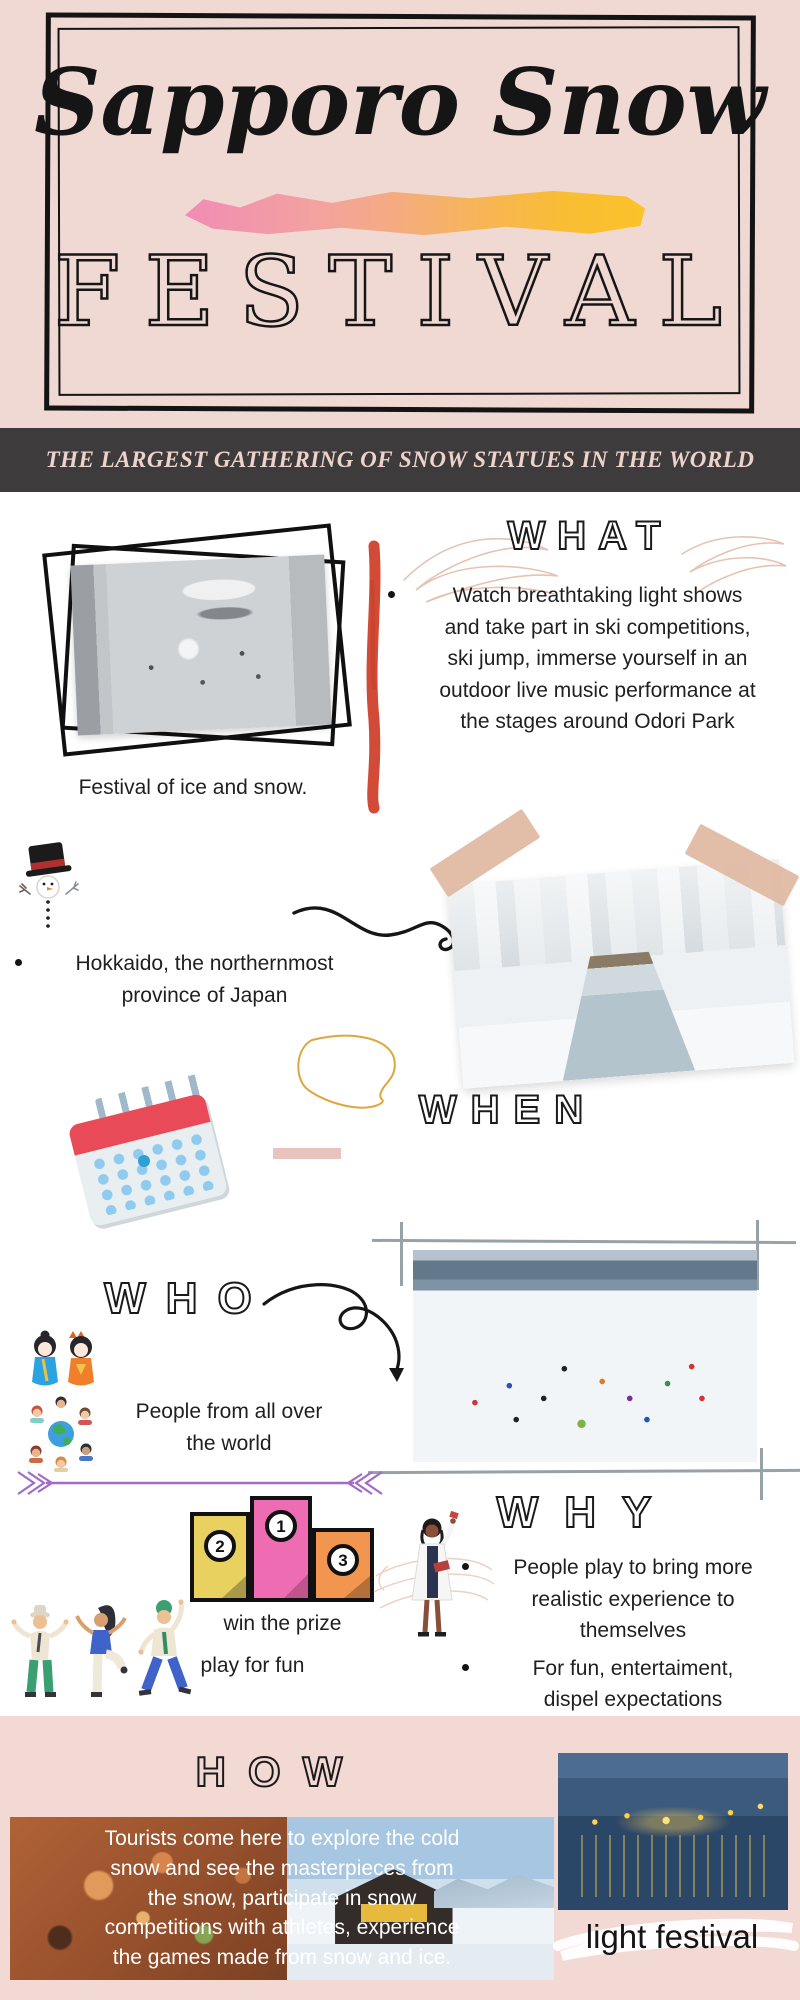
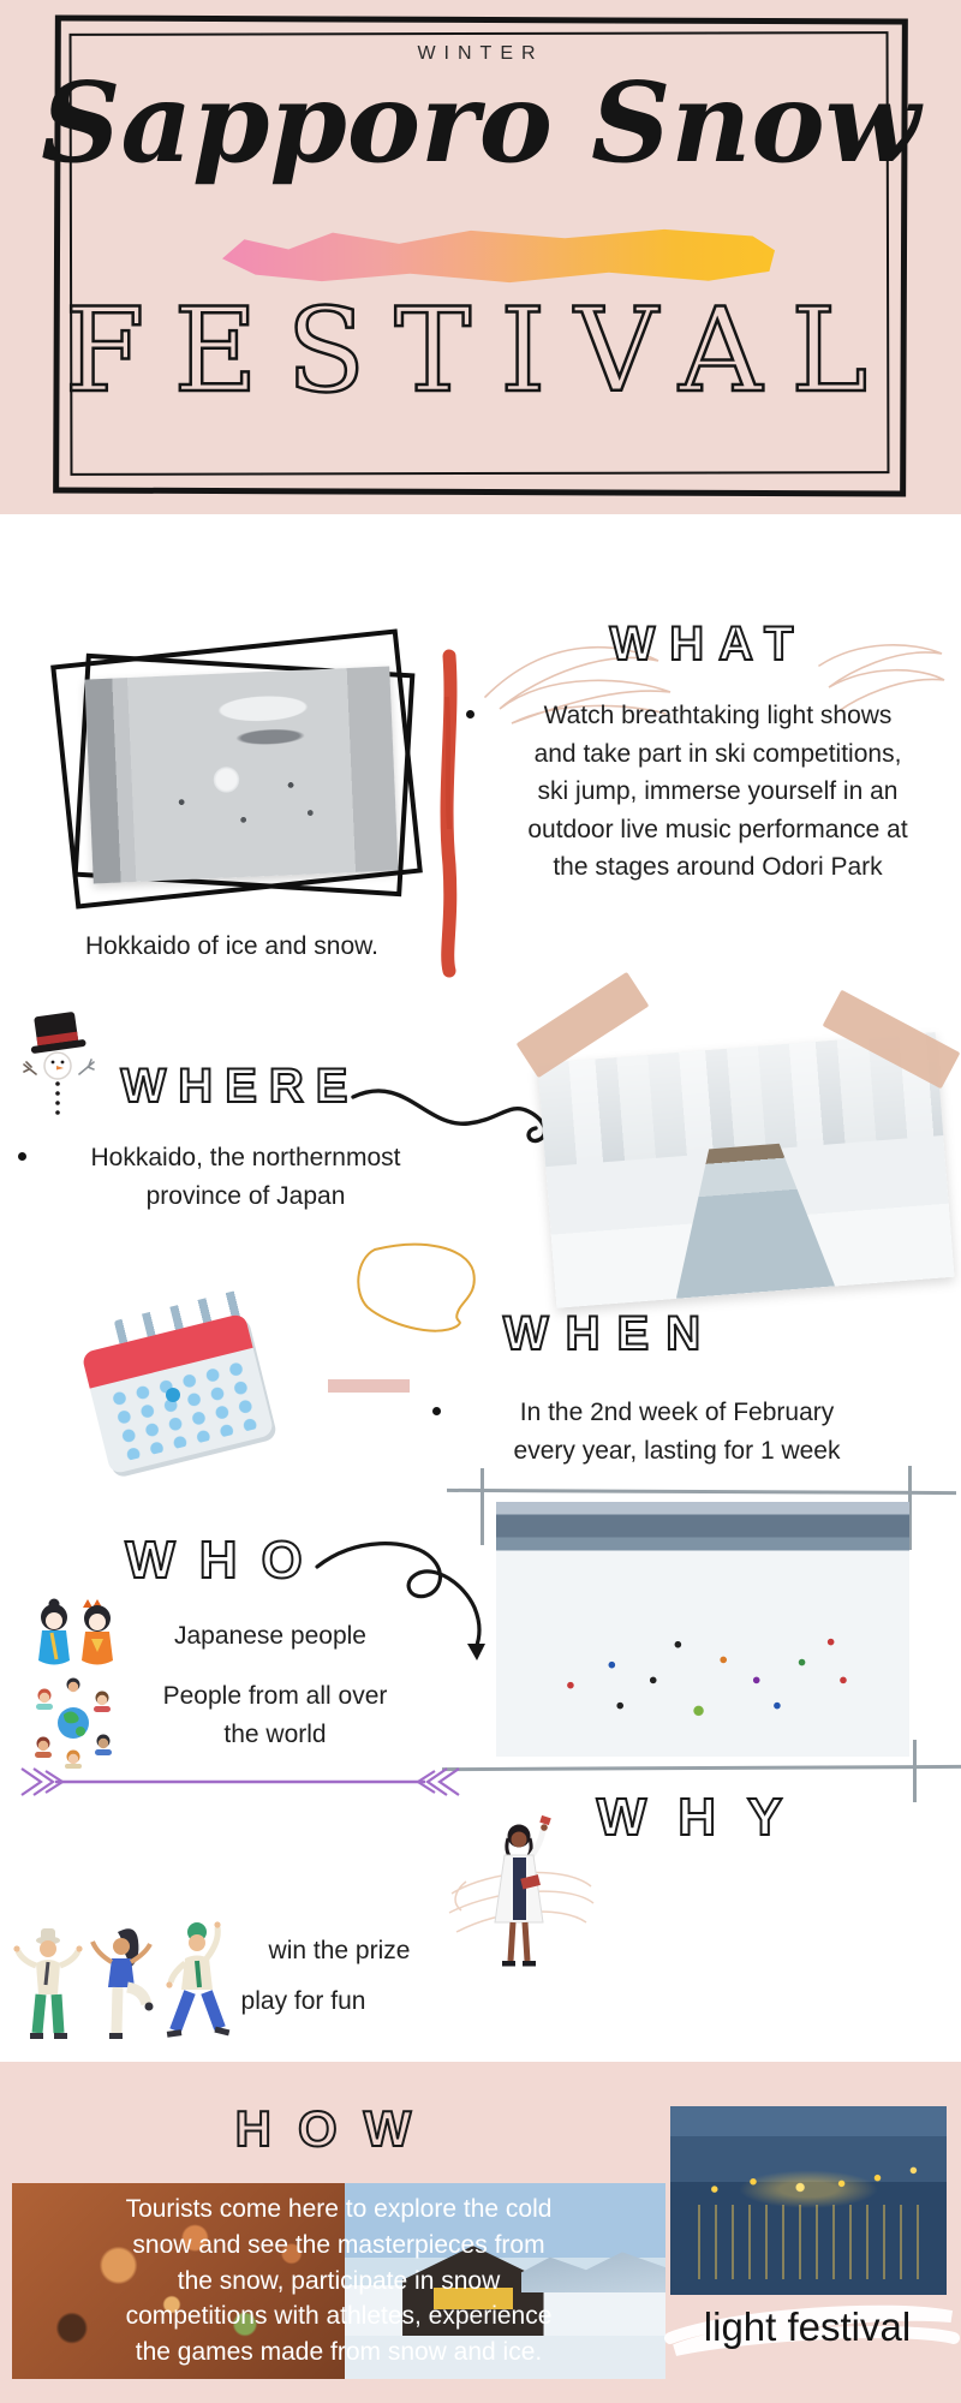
+ WINTER
  Sapporo Snow
  FESTIVAL
- THE LARGEST GATHERING OF SNOW STATUES IN THE WORLD
- Festival of ice and snow.
+ Hokkaido of ice and snow.
  WHAT
  Watch breathtaking light shows
  and take part in ski competitions,
  ski jump, immerse yourself in an
  outdoor live music performance at
  the stages around Odori Park
+ WHERE
  Hokkaido, the northernmost
  province of Japan
  WHEN
+ In the 2nd week of February
+ every year, lasting for 1 week
  WHO
+ Japanese people
  People from all over
  the world
- 2
- 1
- 3
  win the prize
  play for fun
  WHY
- People play to bring more
- realistic experience to
- themselves
- For fun, entertaiment,
- dispel expectations
  HOW
  Tourists come here to explore the cold
  snow and see the masterpieces from
  the snow, participate in snow
  competitions with athletes, experience
  the games made from snow and ice.
  light festival
